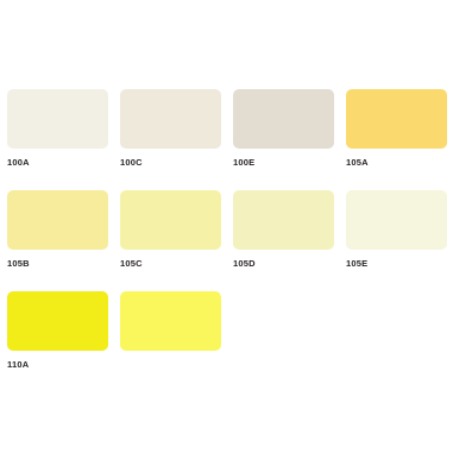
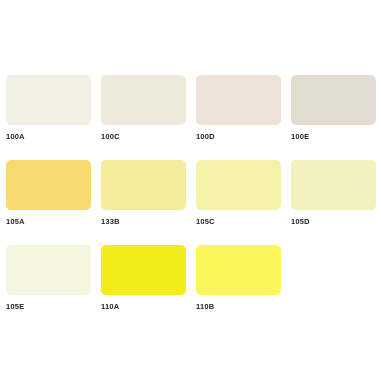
  100A
  100C
+ 100D
  100E
  105A
- 105B
+ 133B
  105C
  105D
  105E
  110A
+ 110B
